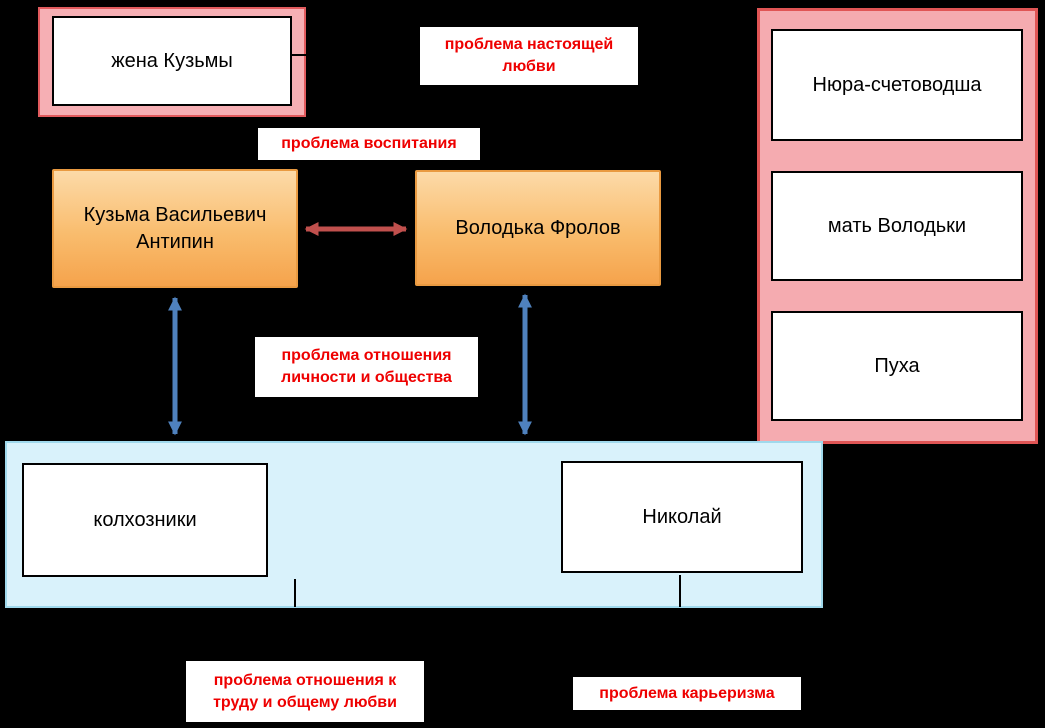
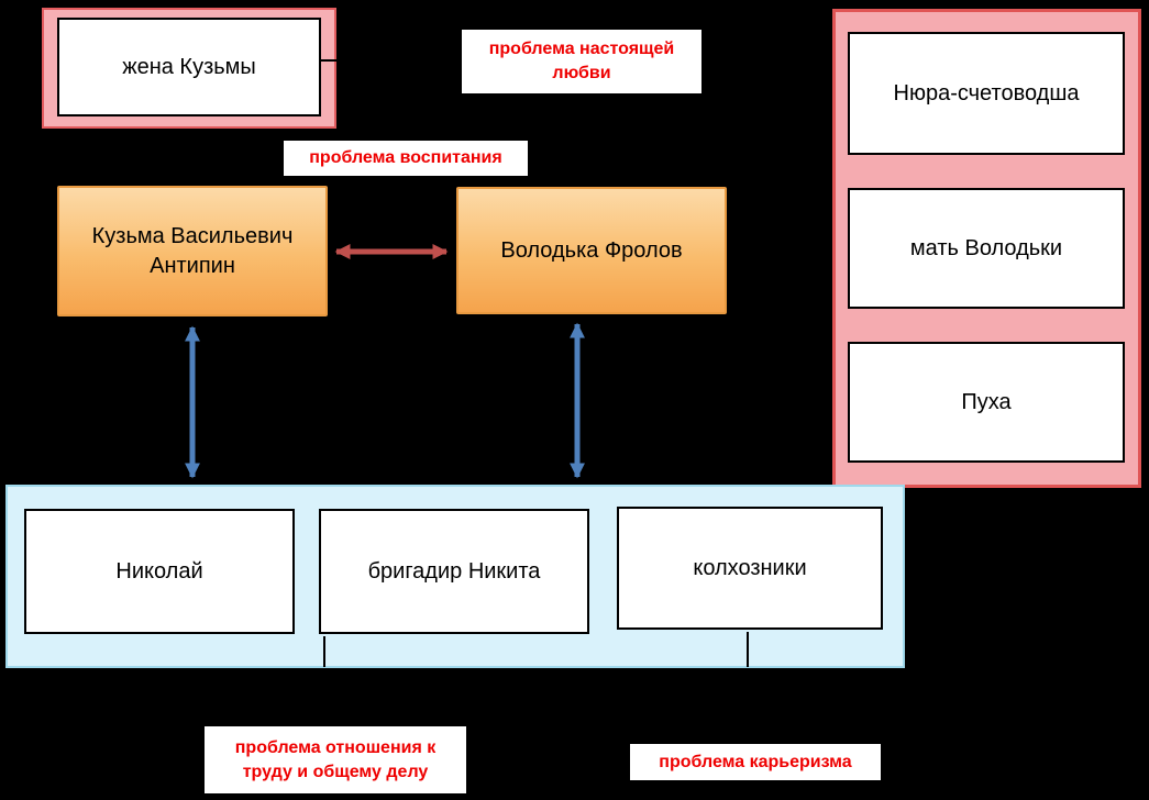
  жена Кузьмы
  проблема настоящей любви
  проблема воспитания
  Кузьма Васильевич Антипин
  Володька Фролов
  Нюра-счетоводша
  мать Володьки
  Пуха
- проблема отношения личности и общества
- колхозники
+ Николай
+ бригадир Никита
- Николай
+ колхозники
- проблема отношения к труду и общему любви
+ проблема отношения к труду и общему делу
  проблема карьеризма
